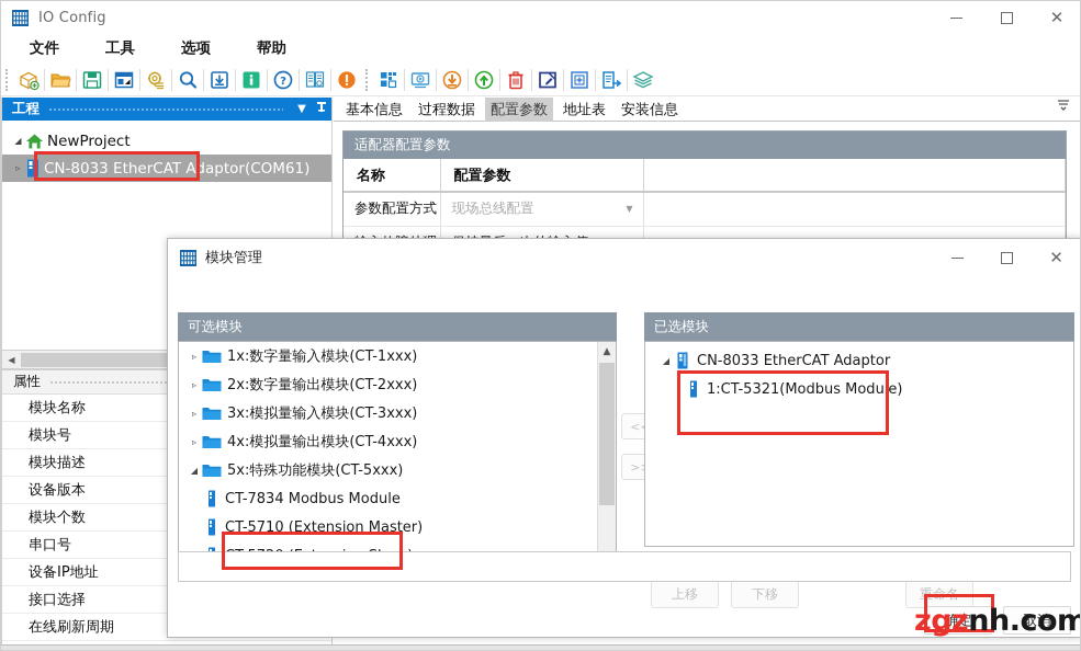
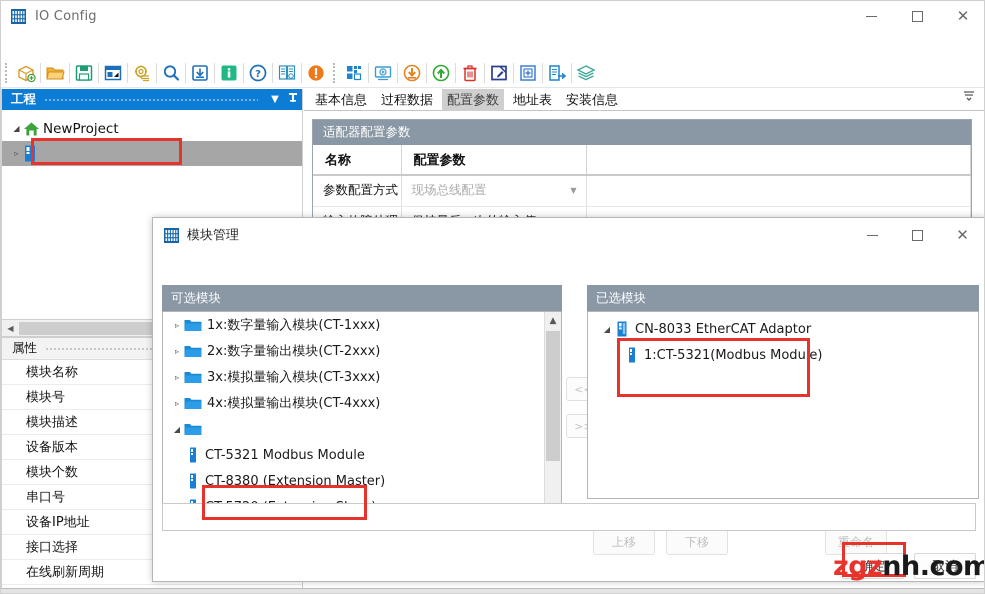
  IO Config
  ✕
- 文件
- 工具
- 选项
- 帮助
  ?
  工程
  ▼
  ◢
  NewProject
  ▹
- CN-8033 EtherCAT Adaptor(COM61)
  ◀
  属性
  模块名称
  模块号
  模块描述
  设备版本
  模块个数
  串口号
  设备IP地址
  接口选择
  在线刷新周期
  基本信息
  过程数据
  配置参数
  地址表
  安装信息
  适配器配置参数
  名称	配置参数
  参数配置方式	现场总线配置 ▼
  模块管理
  ✕
  可选模块
  ▹
  1x:数字量输入模块(CT-1xxx)
  ▹
  2x:数字量输出模块(CT-2xxx)
  ▹
  3x:模拟量输入模块(CT-3xxx)
  ▹
  4x:模拟量输出模块(CT-4xxx)
  ◢
- 5x:特殊功能模块(CT-5xxx)
- CT-7834 Modbus Module
+ CT-5321 Modbus Module
- CT-5710 (Extension Master)
+ CT-8380 (Extension Master)
  ▲
  已选模块
  ◢
  CN-8033 EtherCAT Adaptor
  1:CT-5321(Modbus Module)
  上移
  下移
  重命名
  确定
  取消
  zgznh.com
